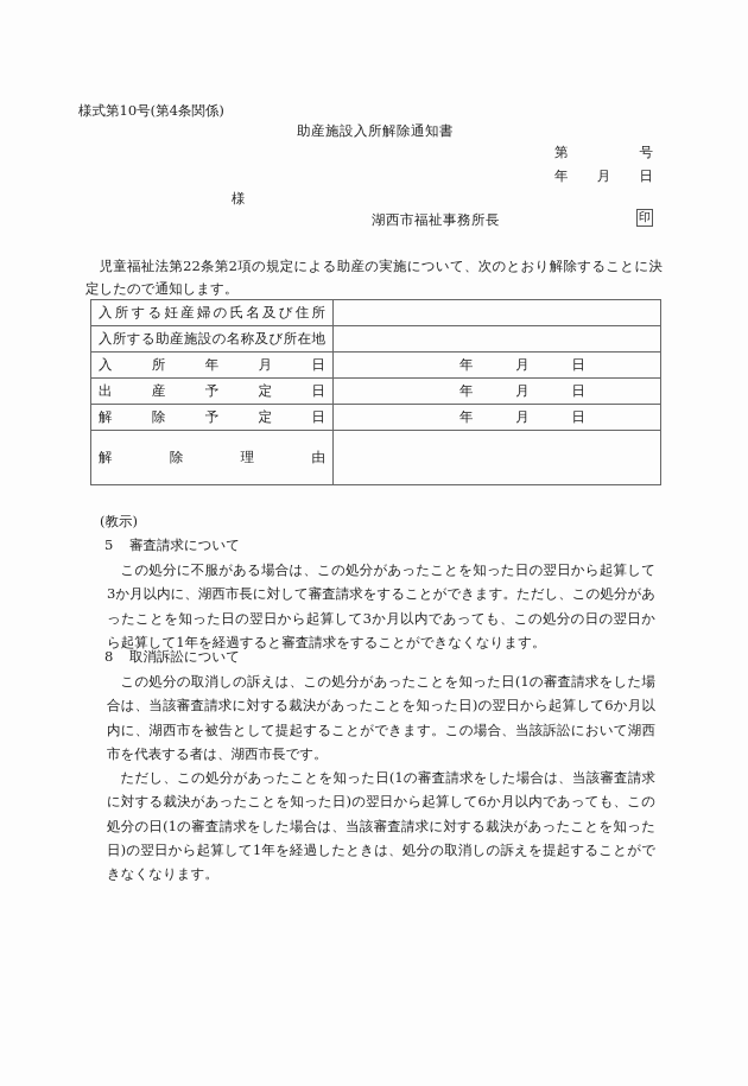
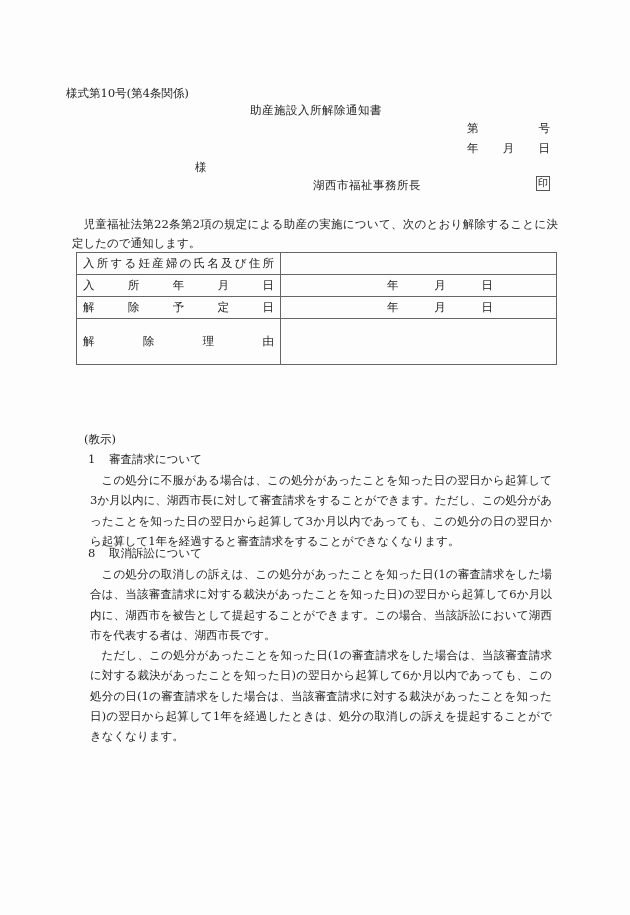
  様式第10号(第4条関係)
  助産施設入所解除通知書
  第
  号
  年
  月
  日
  様
  湖西市福祉事務所長
  印
  児童福祉法第22条第2項の規定による助産の実施について、次のとおり解除することに決定したので通知します。
  入 所 す る 妊 産 婦 の 氏 名 及 び 住 所
- 入所する助産施設の名称及び所在地
  入 所 年 月 日	年 月 日
- 出 産 予 定 日	年 月 日
  解 除 予 定 日	年 月 日
  解 除 理 由
  (教示)
- 5 審査請求について
+ 1 審査請求について
  この処分に不服がある場合は、この処分があったことを知った日の翌日から起算して3か月以内に、湖西市長に対して審査請求をすることができます。ただし、この処分があったことを知った日の翌日から起算して3か月以内であっても、この処分の日の翌日から起算して1年を経過すると審査請求をすることができなくなります。
  8 取消訴訟について
  この処分の取消しの訴えは、この処分があったことを知った日(1の審査請求をした場合は、当該審査請求に対する裁決があったことを知った日)の翌日から起算して6か月以内に、湖西市を被告として提起することができます。この場合、当該訴訟において湖西市を代表する者は、湖西市長です。
  ただし、この処分があったことを知った日(1の審査請求をした場合は、当該審査請求に対する裁決があったことを知った日)の翌日から起算して6か月以内であっても、この処分の日(1の審査請求をした場合は、当該審査請求に対する裁決があったことを知った日)の翌日から起算して1年を経過したときは、処分の取消しの訴えを提起することができなくなります。
